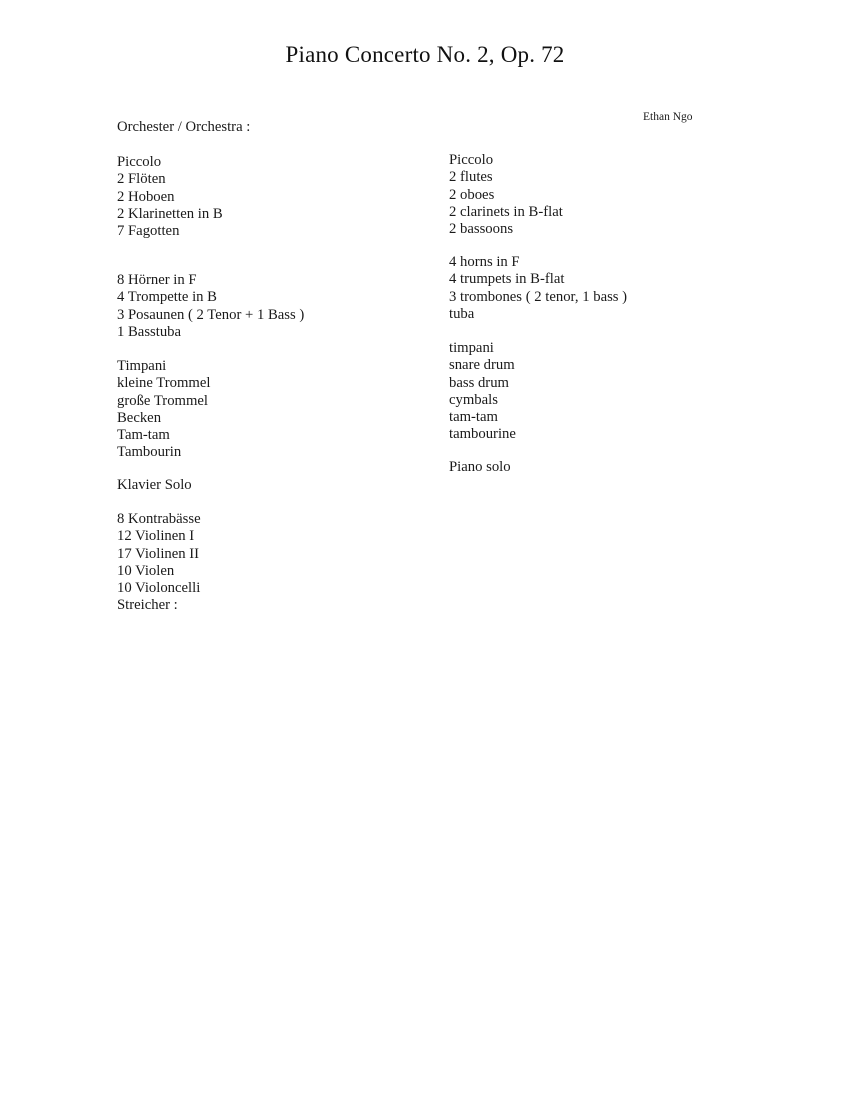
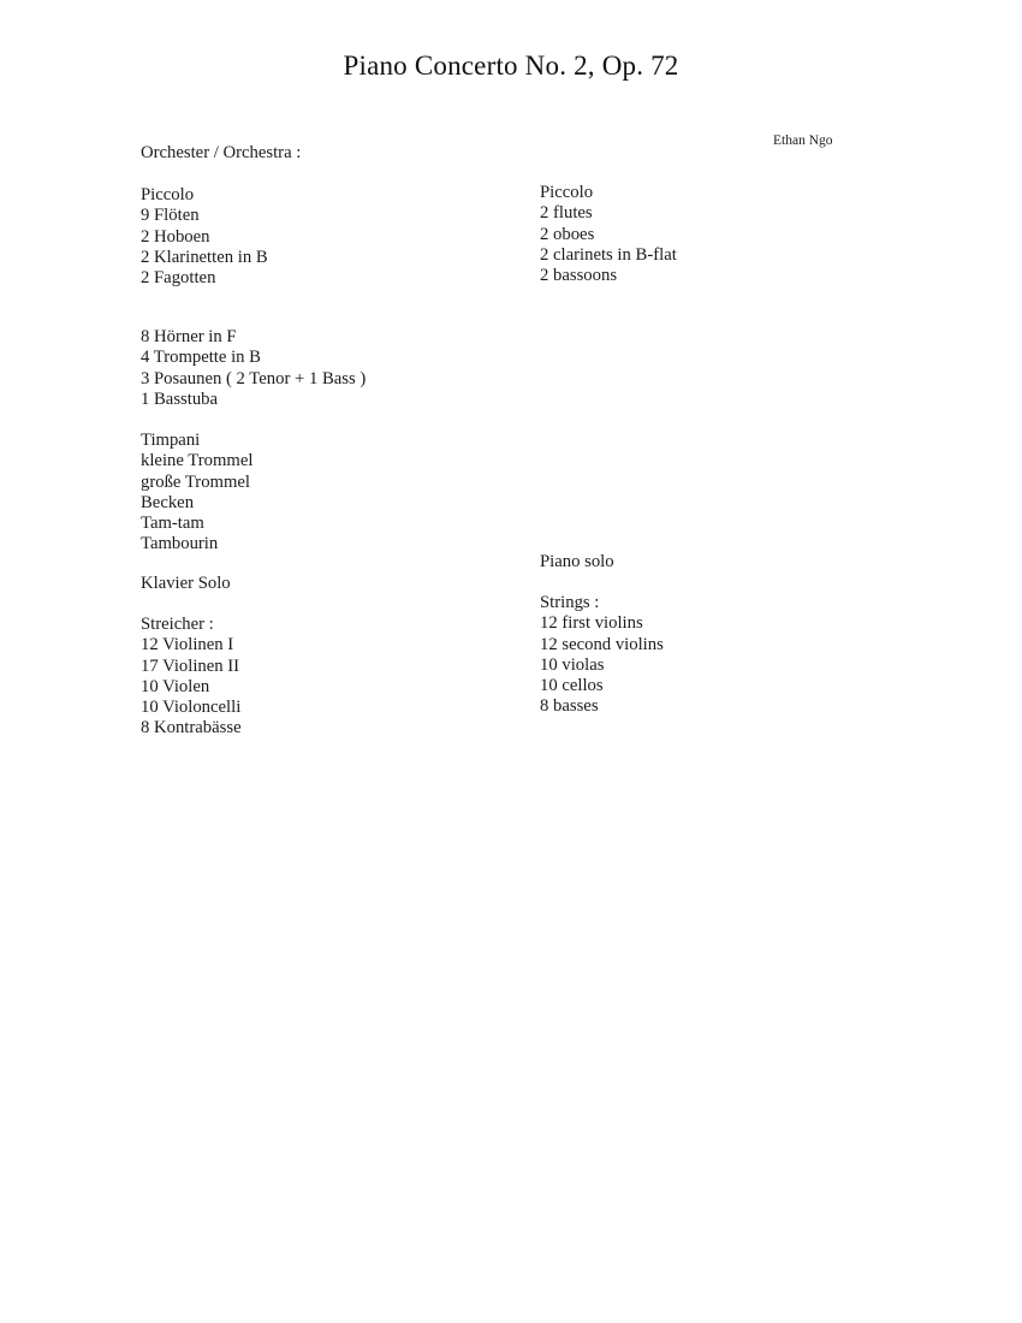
  Piano Concerto No. 2, Op. 72
  Ethan Ngo
  Orchester / Orchestra :
  Piccolo
- 2 Flöten
+ 9 Flöten
  2 Hoboen
  2 Klarinetten in B
- 7 Fagotten
+ 2 Fagotten
  8 Hörner in F
  4 Trompette in B
  3 Posaunen ( 2 Tenor + 1 Bass )
  1 Basstuba
  Timpani
  kleine Trommel
  große Trommel
  Becken
  Tam-tam
  Tambourin
  Klavier Solo
- 8 Kontrabässe
+ Streicher :
  12 Violinen I
  17 Violinen II
  10 Violen
  10 Violoncelli
- Streicher :
+ 8 Kontrabässe
  Piccolo
  2 flutes
  2 oboes
  2 clarinets in B-flat
  2 bassoons
- 4 horns in F
- 4 trumpets in B-flat
- 3 trombones ( 2 tenor, 1 bass )
- tuba
- timpani
- snare drum
- bass drum
- cymbals
- tam-tam
- tambourine
  Piano solo
+ Strings :
+ 12 first violins
+ 12 second violins
+ 10 violas
+ 10 cellos
+ 8 basses
